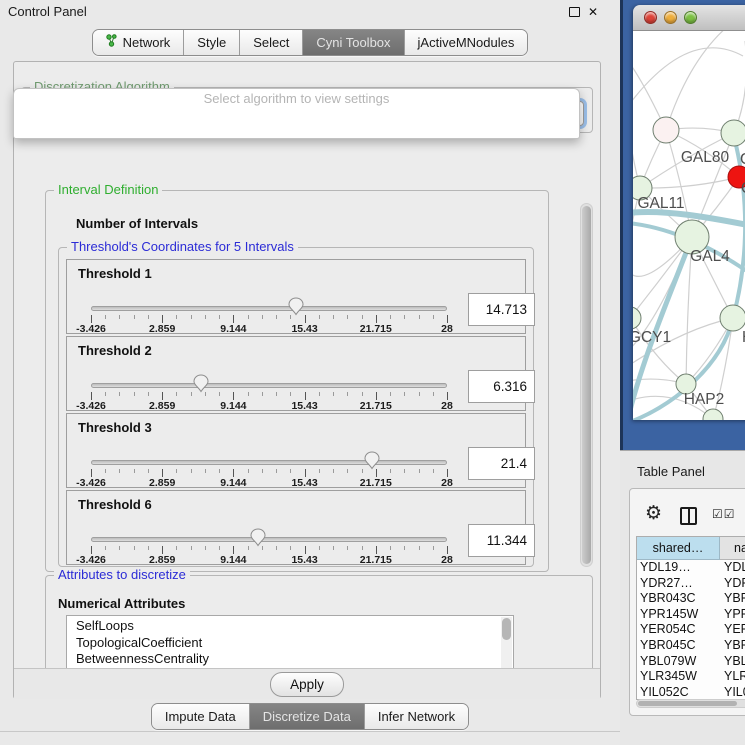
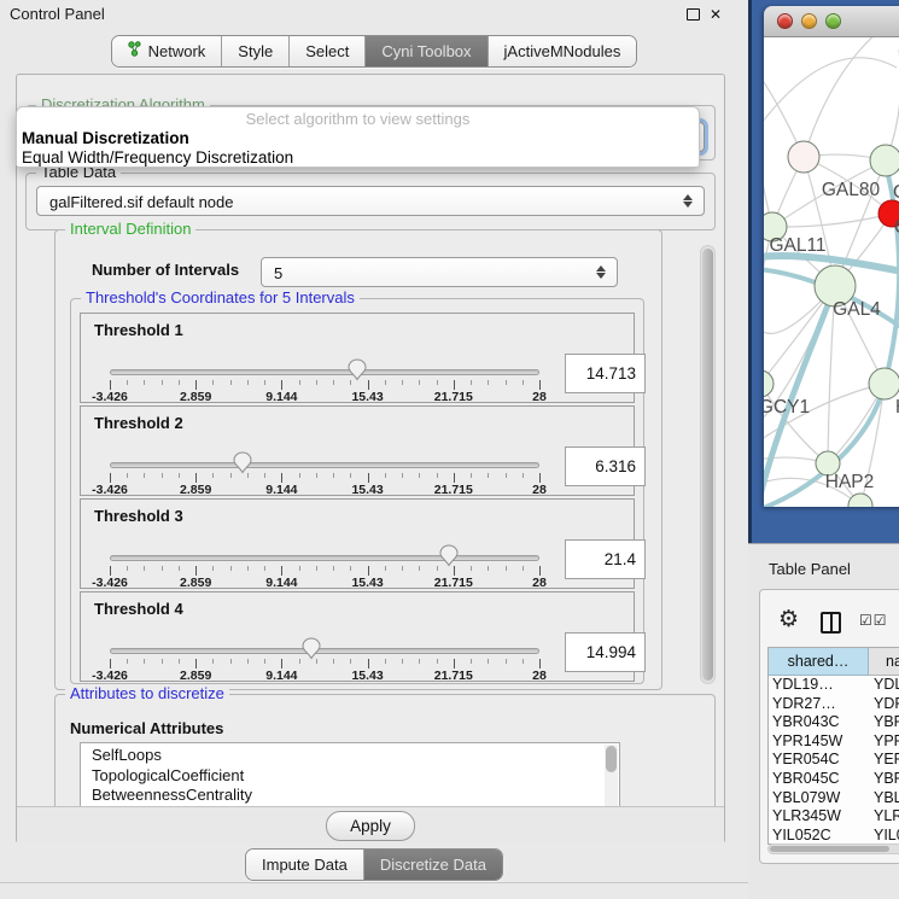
  Control Panel
  ✕
  Network
  Style
  Select
  Cyni Toolbox
  jActiveMNodules
  Discretization Algorithm
  Select algorithm to view settings
+ Manual Discretization
+ Equal Width/Frequency Discretization
+ Table Data
+ galFiltered.sif default node
  Interval Definition
  Number of Intervals
+ 5
  Threshold's Coordinates for 5 Intervals
  Threshold 1
  -3.426
  2.859
  9.144
  15.43
  21.715
  28
  14.713
  Threshold 2
  -3.426
  2.859
  9.144
  15.43
  21.715
  28
  6.316
  Threshold 3
  -3.426
  2.859
  9.144
  15.43
  21.715
  28
  21.4
- Threshold 6
+ Threshold 4
  -3.426
  2.859
  9.144
  15.43
  21.715
  28
- 11.344
+ 14.994
  Attributes to discretize
  Numerical Attributes
  SelfLoops
  TopologicalCoefficient
  BetweennessCentrality
  Apply
  Impute Data
  Discretize Data
- Infer Network
  GAL80
  GAL11
  GAL4
  GCY1
  HAP2
  Table Panel
  ⚙
  ☑☑
  shared…
  na
  YDL19…
  YDR27…
  YBR043C
  YPR145W
  YER054C
  YBR045C
  YBL079W
  YBL
  YLR345W
  YLR
  YIL052C
  YIL
